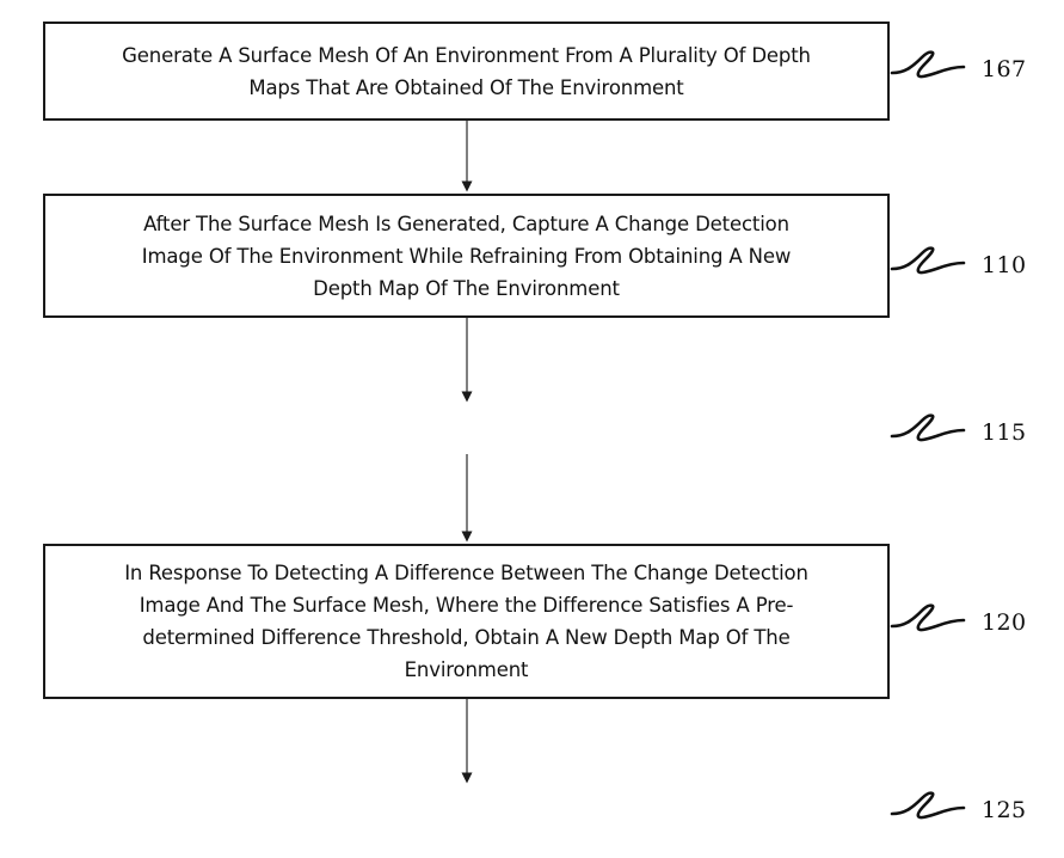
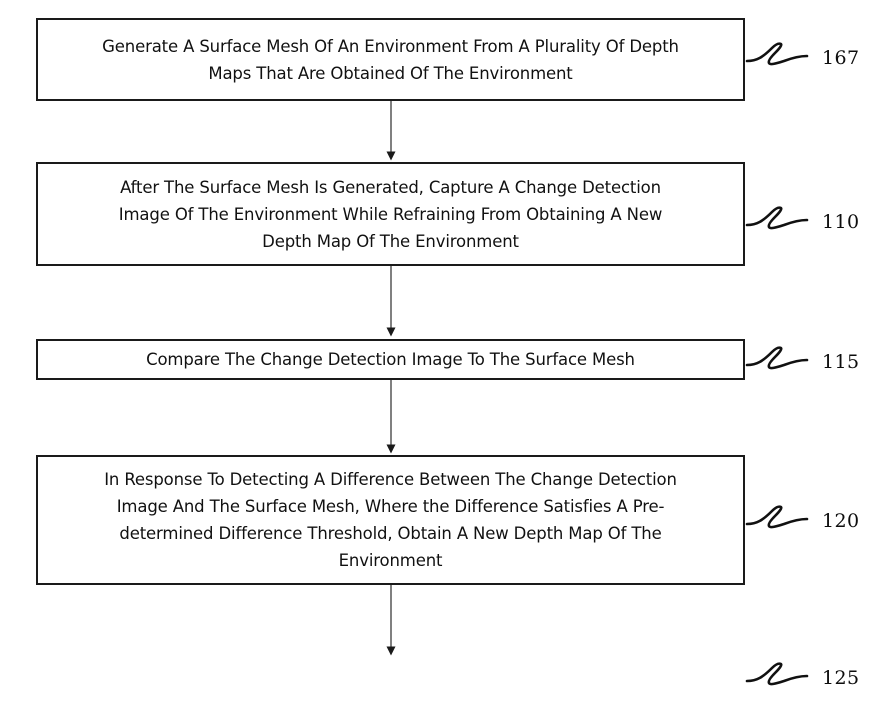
  Generate A Surface Mesh Of An Environment From A Plurality Of Depth
  Maps That Are Obtained Of The Environment
  167
  After The Surface Mesh Is Generated, Capture A Change Detection
  Image Of The Environment While Refraining From Obtaining A New
  Depth Map Of The Environment
  110
+ Compare The Change Detection Image To The Surface Mesh
  115
  In Response To Detecting A Difference Between The Change Detection
  Image And The Surface Mesh, Where the Difference Satisfies A Pre-
  determined Difference Threshold, Obtain A New Depth Map Of The
  Environment
  120
  125
